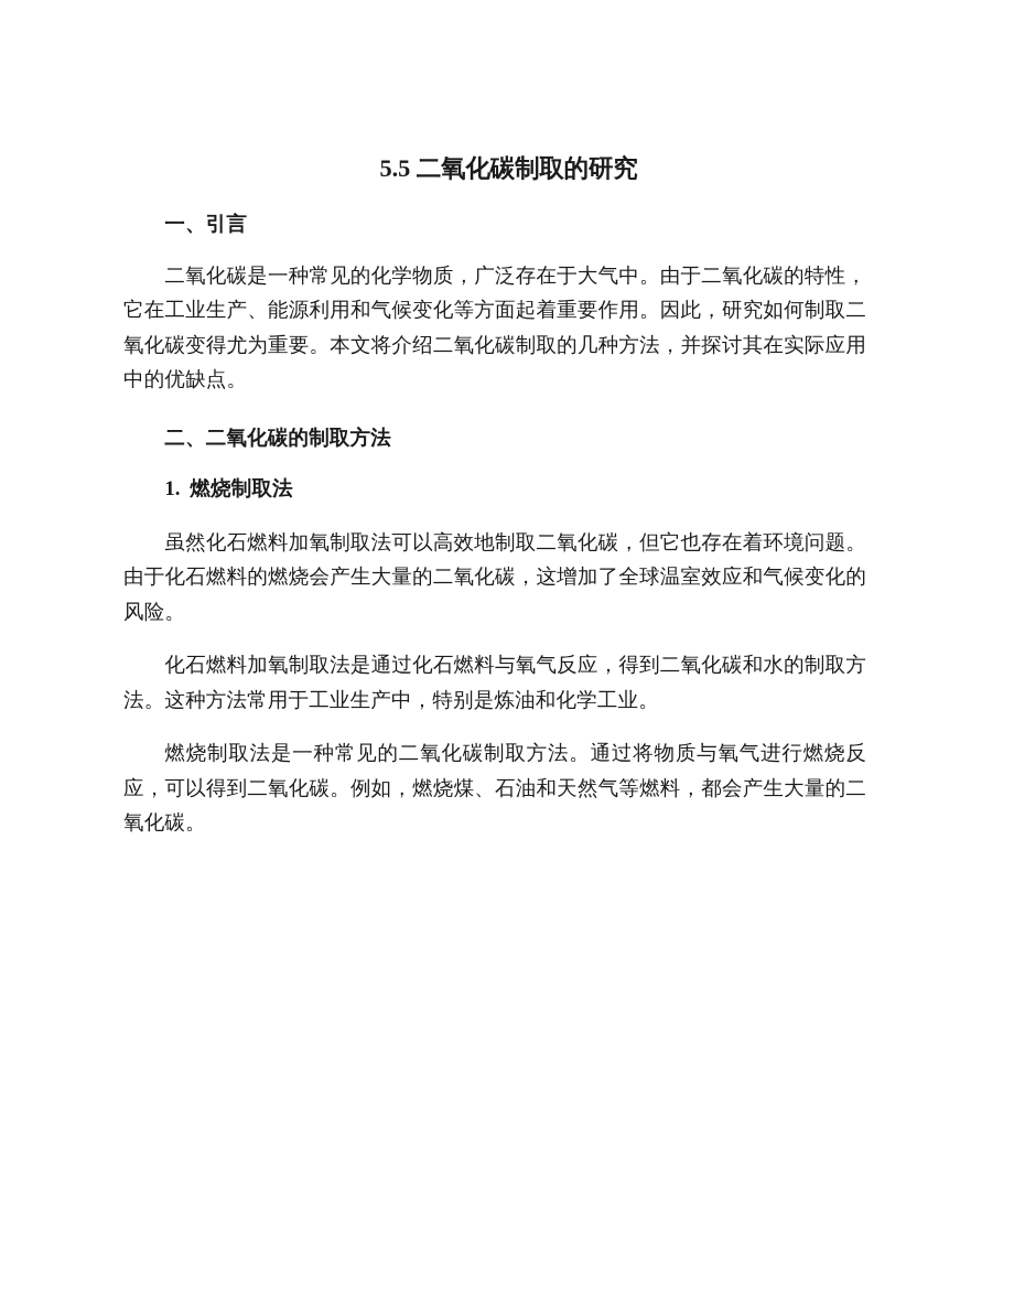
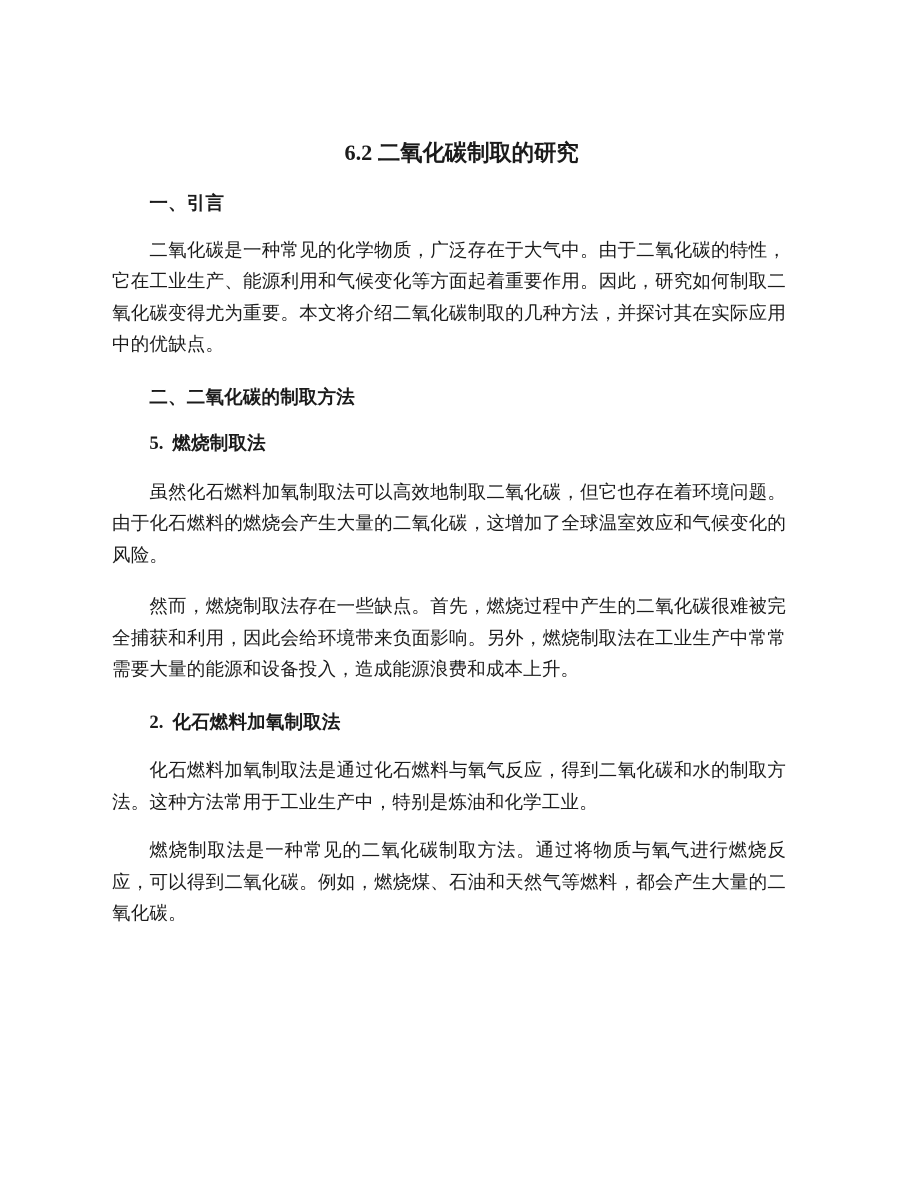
- 5.5 二氧化碳制取的研究
+ 6.2 二氧化碳制取的研究
  一、引言
  二氧化碳是一种常见的化学物质，广泛存在于大气中。由于二氧化碳的特性，它在工业生产、能源利用和气候变化等方面起着重要作用。因此，研究如何制取二氧化碳变得尤为重要。本文将介绍二氧化碳制取的几种方法，并探讨其在实际应用中的优缺点。
  二、二氧化碳的制取方法
- 1. 燃烧制取法
+ 5. 燃烧制取法
  虽然化石燃料加氧制取法可以高效地制取二氧化碳，但它也存在着环境问题。由于化石燃料的燃烧会产生大量的二氧化碳，这增加了全球温室效应和气候变化的风险。
+ 然而，燃烧制取法存在一些缺点。首先，燃烧过程中产生的二氧化碳很难被完全捕获和利用，因此会给环境带来负面影响。另外，燃烧制取法在工业生产中常常需要大量的能源和设备投入，造成能源浪费和成本上升。
+ 2. 化石燃料加氧制取法
  化石燃料加氧制取法是通过化石燃料与氧气反应，得到二氧化碳和水的制取方法。这种方法常用于工业生产中，特别是炼油和化学工业。
  燃烧制取法是一种常见的二氧化碳制取方法。通过将物质与氧气进行燃烧反应，可以得到二氧化碳。例如，燃烧煤、石油和天然气等燃料，都会产生大量的二氧化碳。
